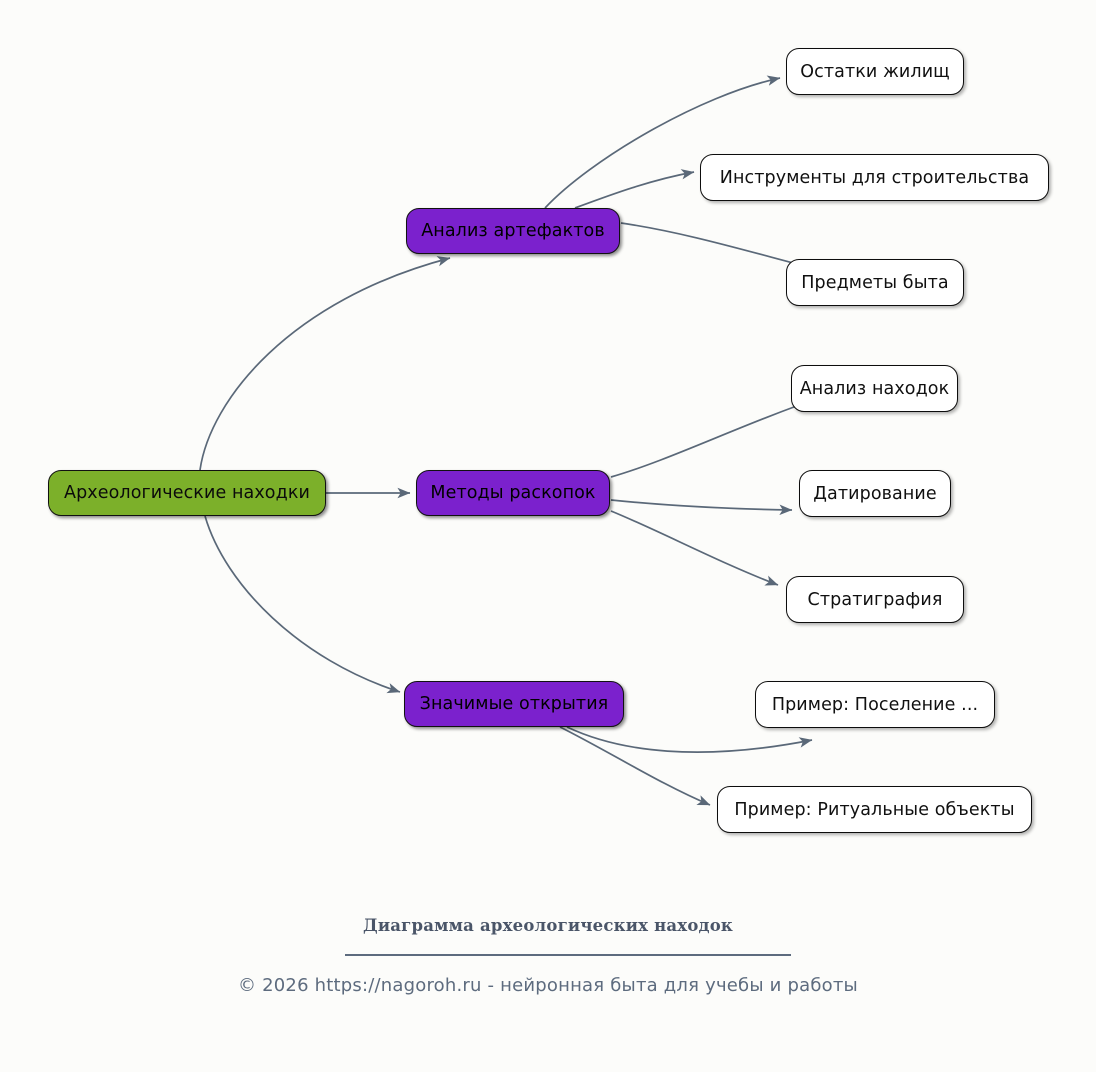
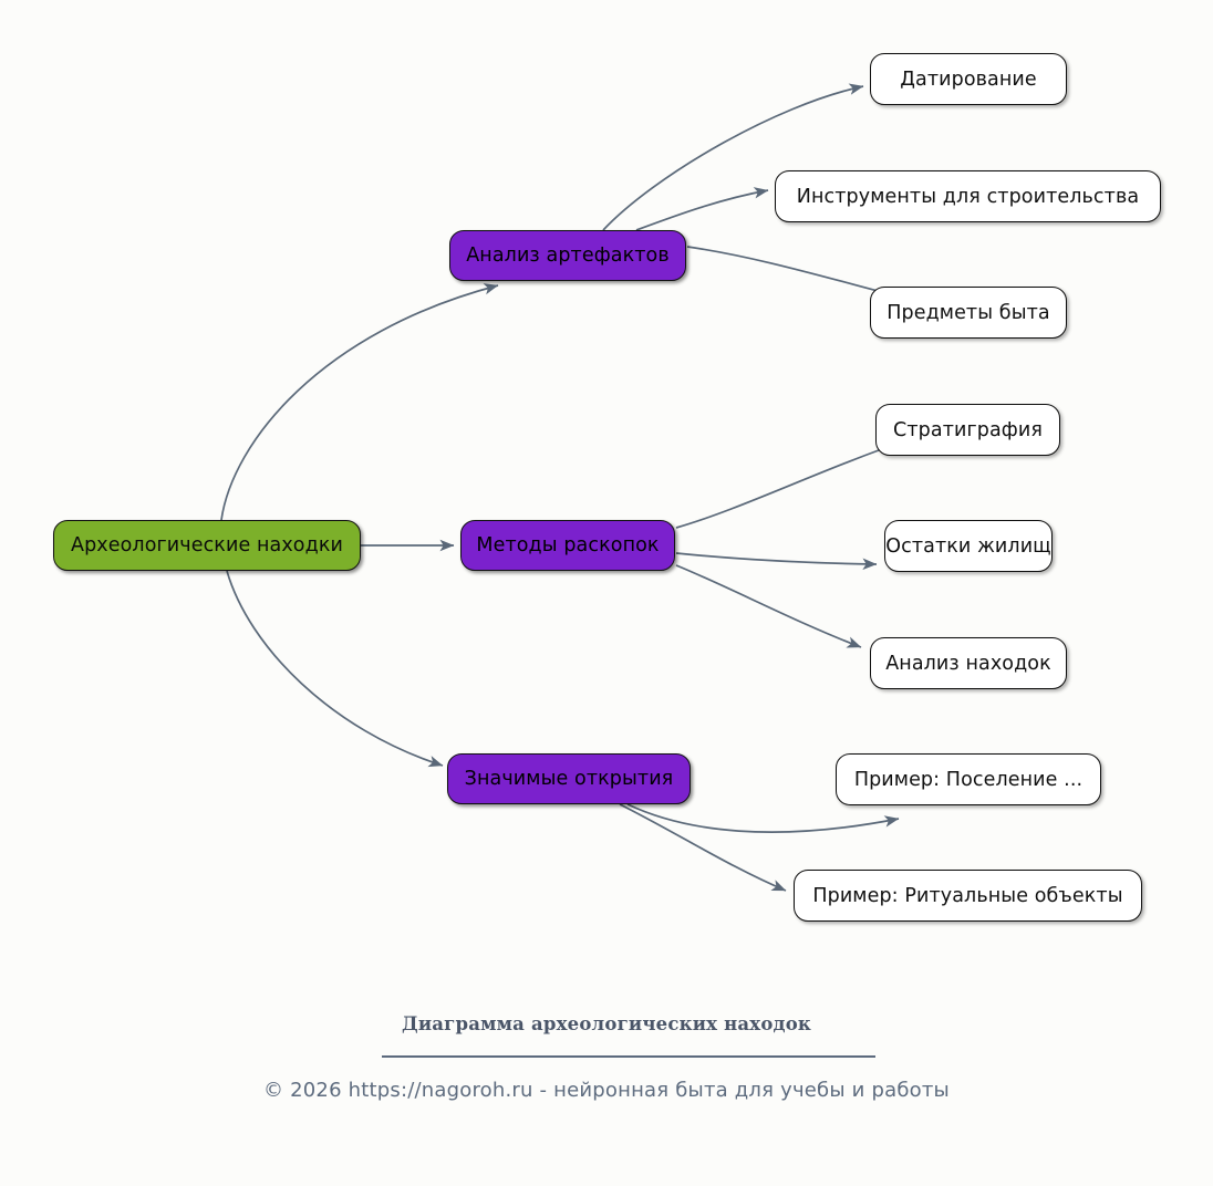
  Археологические находки
  Анализ артефактов
  Методы раскопок
  Значимые открытия
- Остатки жилищ
+ Датирование
  Инструменты для строительства
  Предметы быта
- Анализ находок
+ Стратиграфия
- Датирование
+ Остатки жилищ
- Стратиграфия
+ Анализ находок
  Пример: Поселение ...
  Пример: Ритуальные объекты
  Диаграмма археологических находок
  © 2026 https://nagoroh.ru - нейронная быта для учебы и работы
